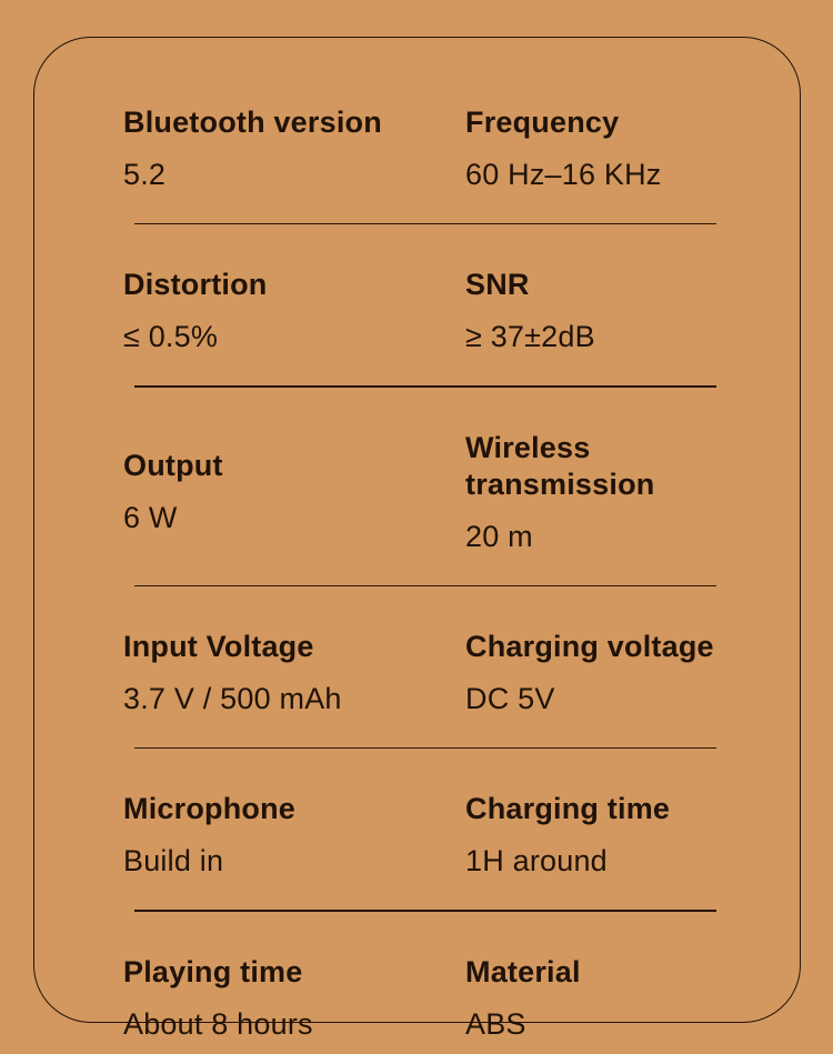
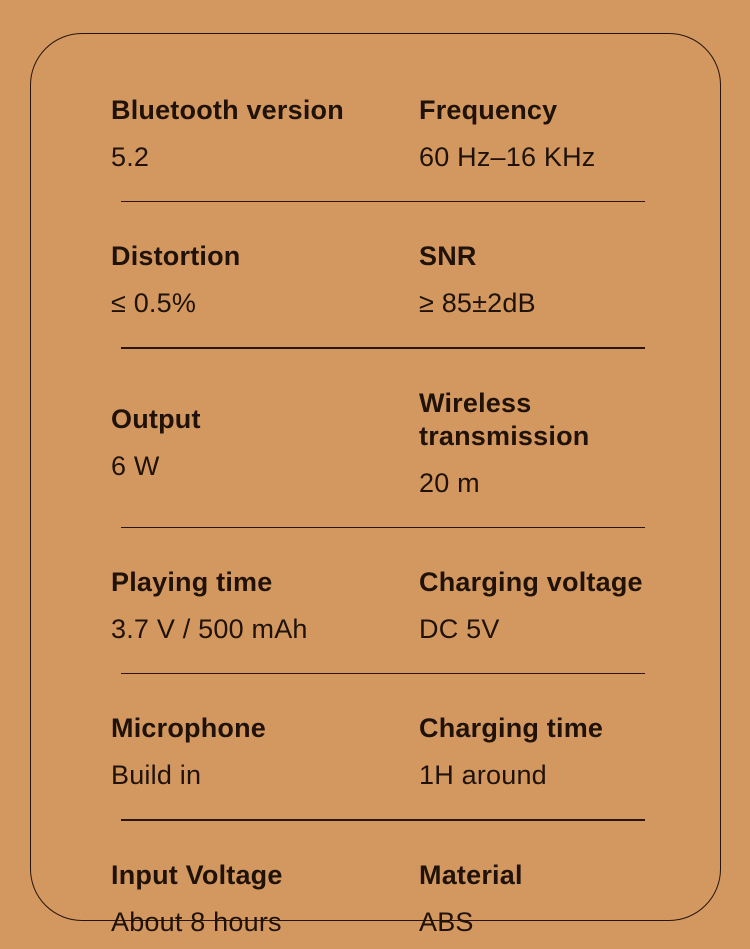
  Bluetooth version
  5.2
  Frequency
  60 Hz–16 KHz
  Distortion
  ≤ 0.5%
  SNR
- ≥ 37±2dB
+ ≥ 85±2dB
  Output
  6 W
  Wireless transmission
  20 m
- Input Voltage
+ Playing time
  3.7 V / 500 mAh
  Charging voltage
  DC 5V
  Microphone
  Build in
  Charging time
  1H around
- Playing time
+ Input Voltage
  About 8 hours
  Material
  ABS
